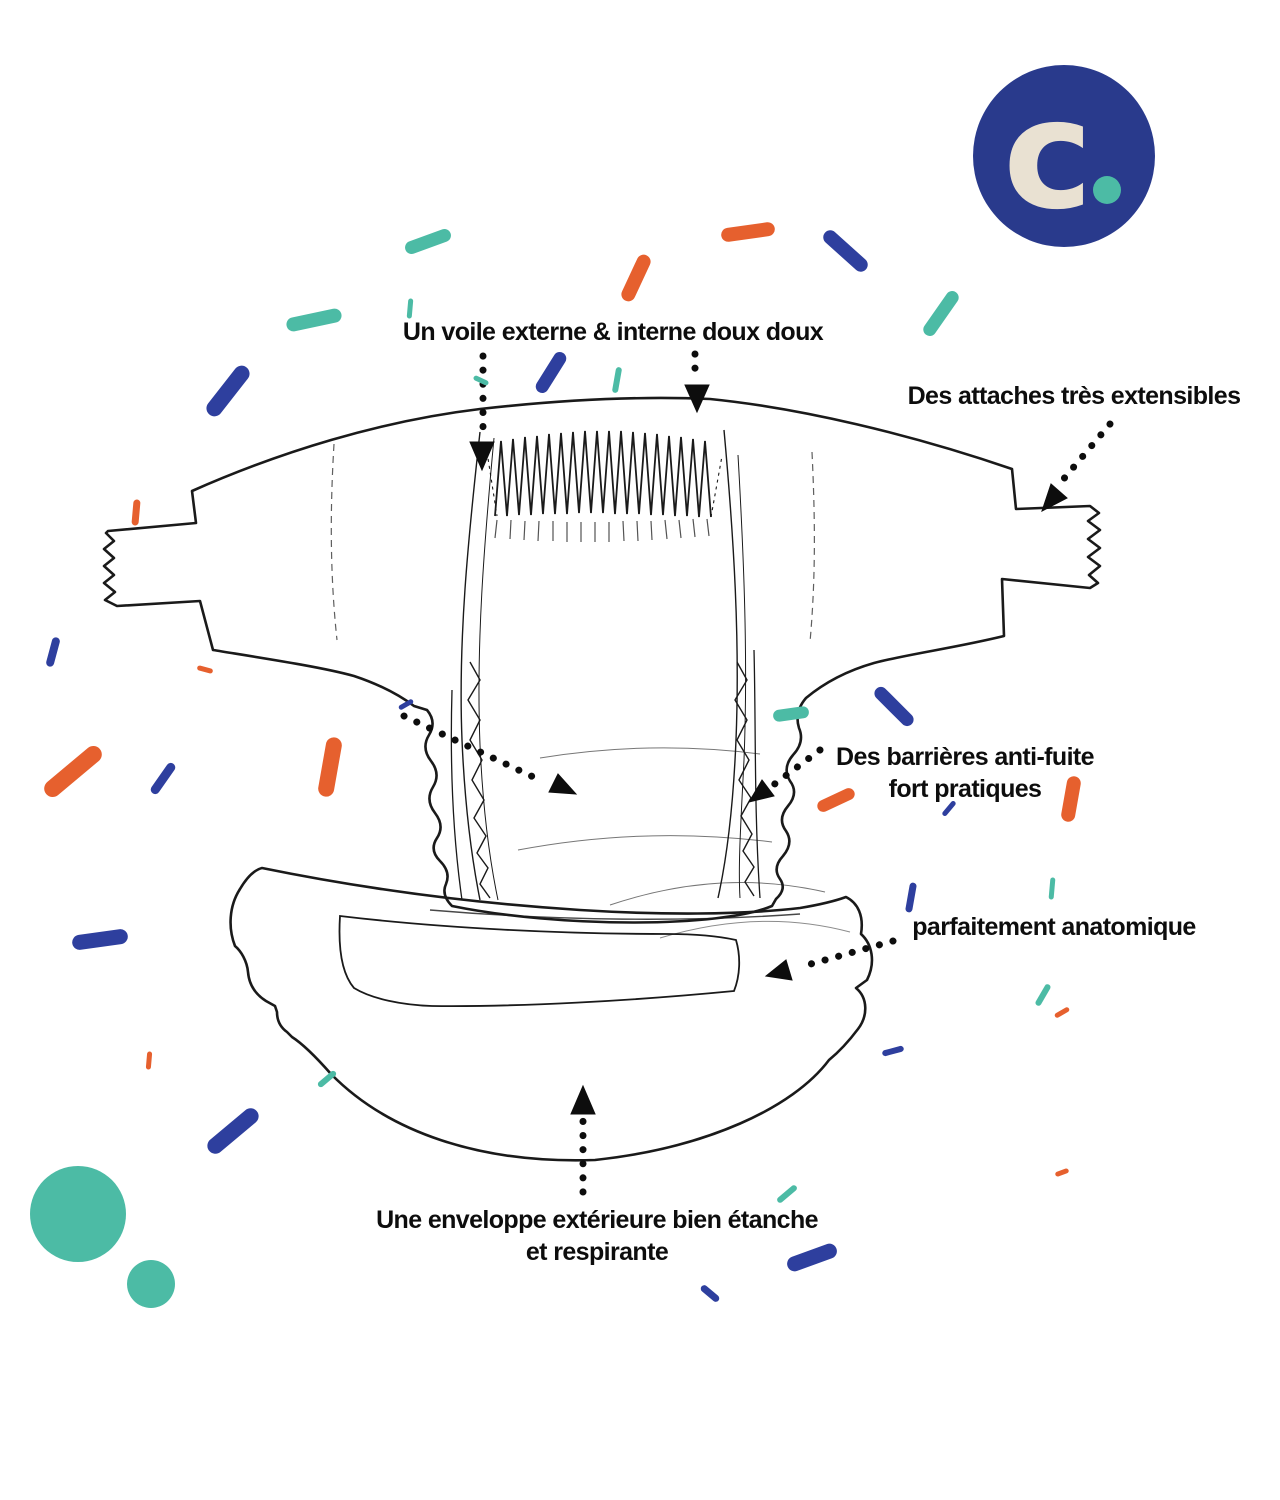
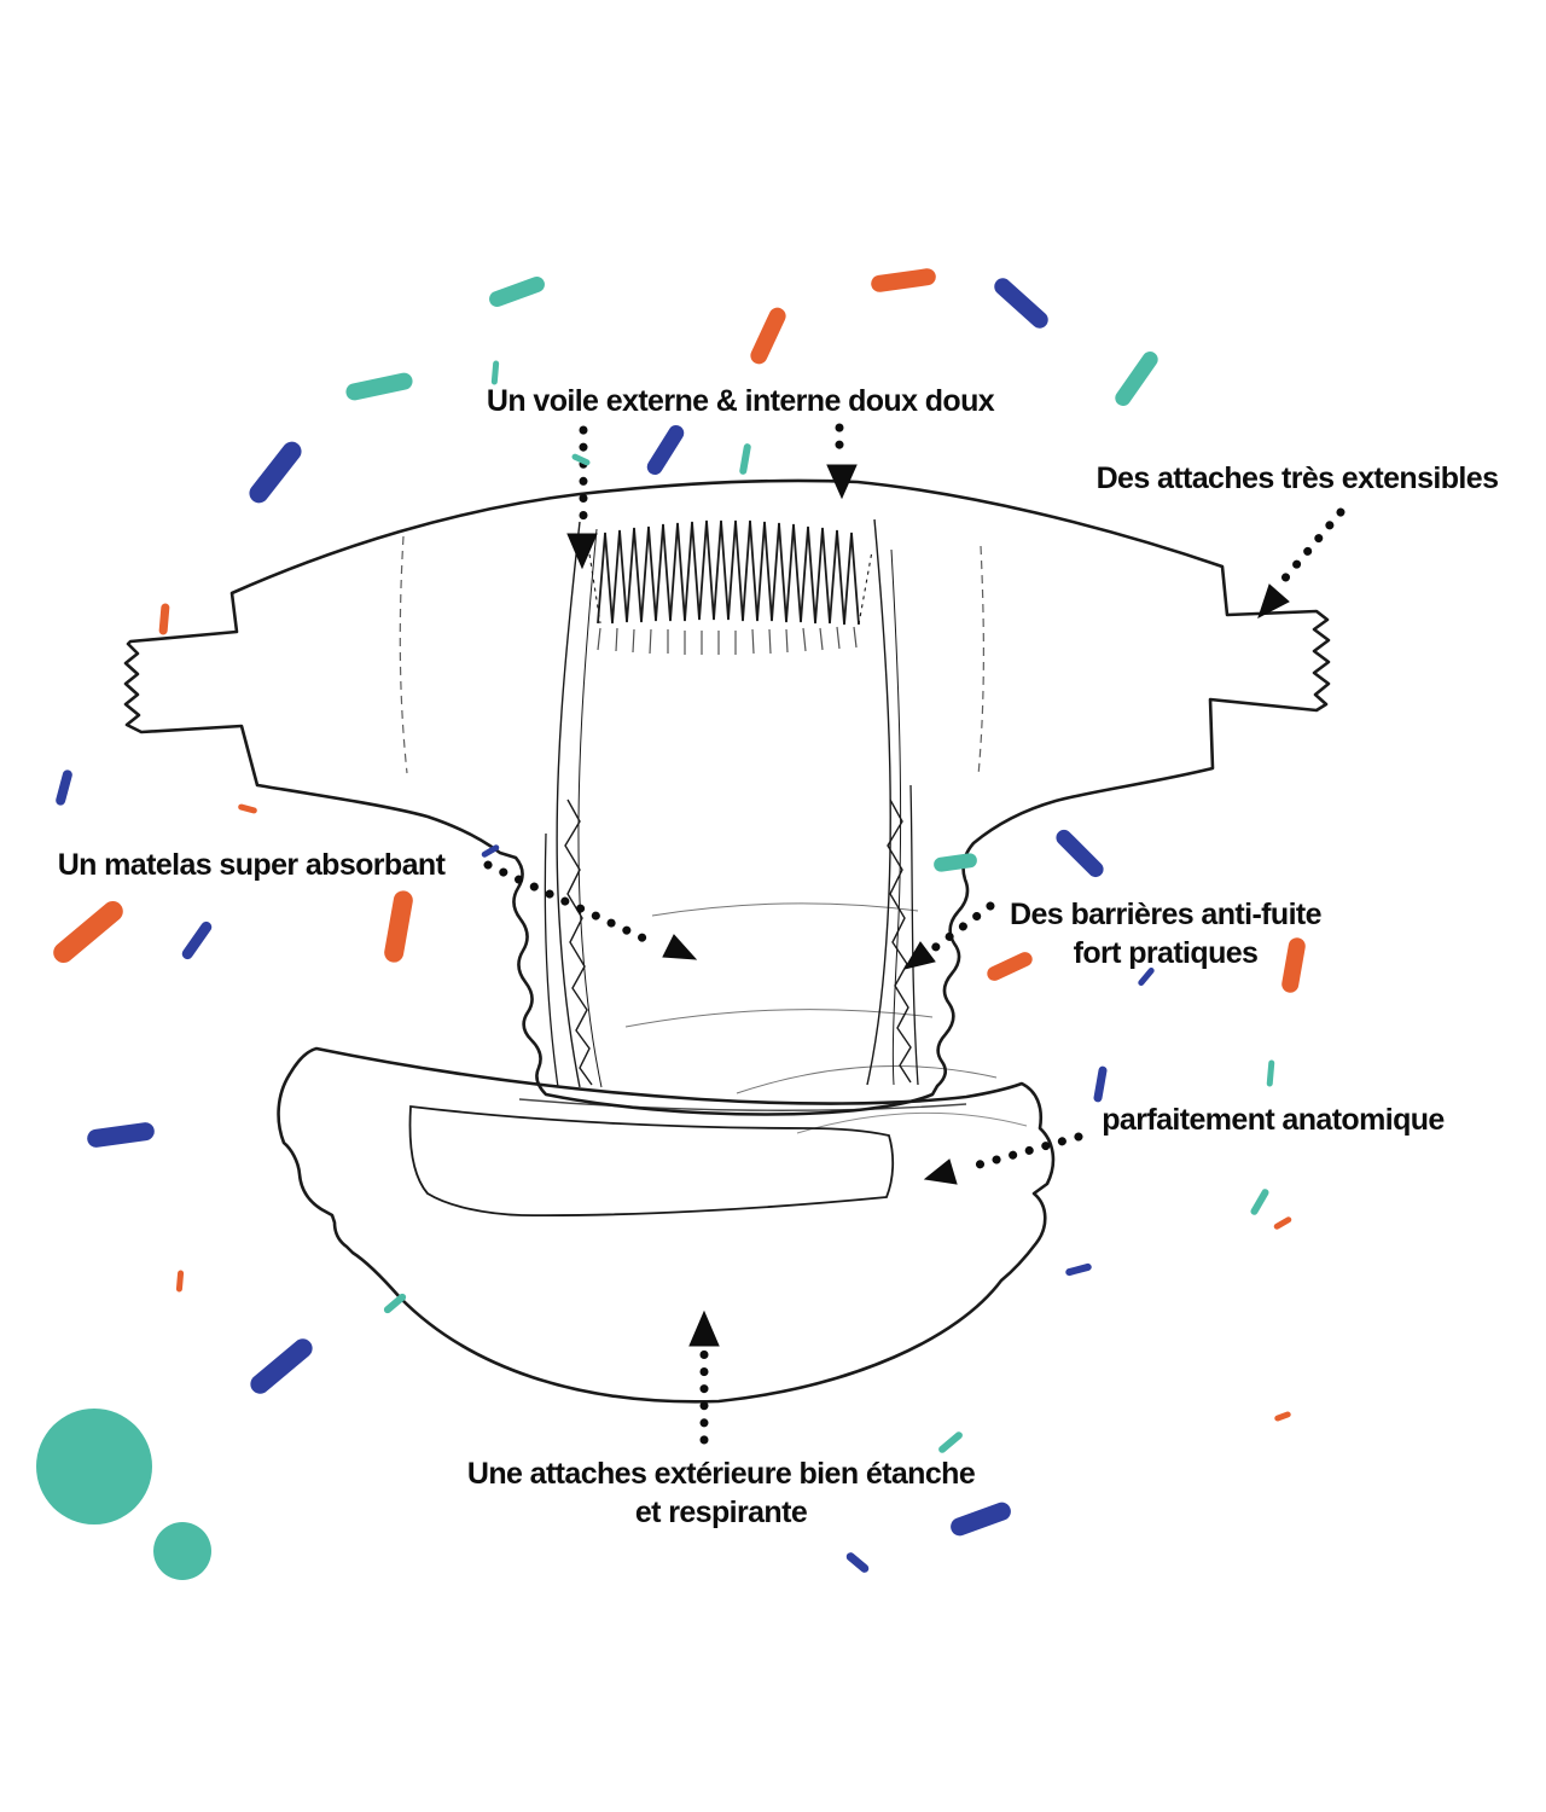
- c
  Un voile externe & interne doux doux
  Des attaches très extensibles
+ Un matelas super absorbant
  Des barrières anti-fuite
  fort pratiques
  parfaitement anatomique
- Une enveloppe extérieure bien étanche
+ Une attaches extérieure bien étanche
  et respirante
